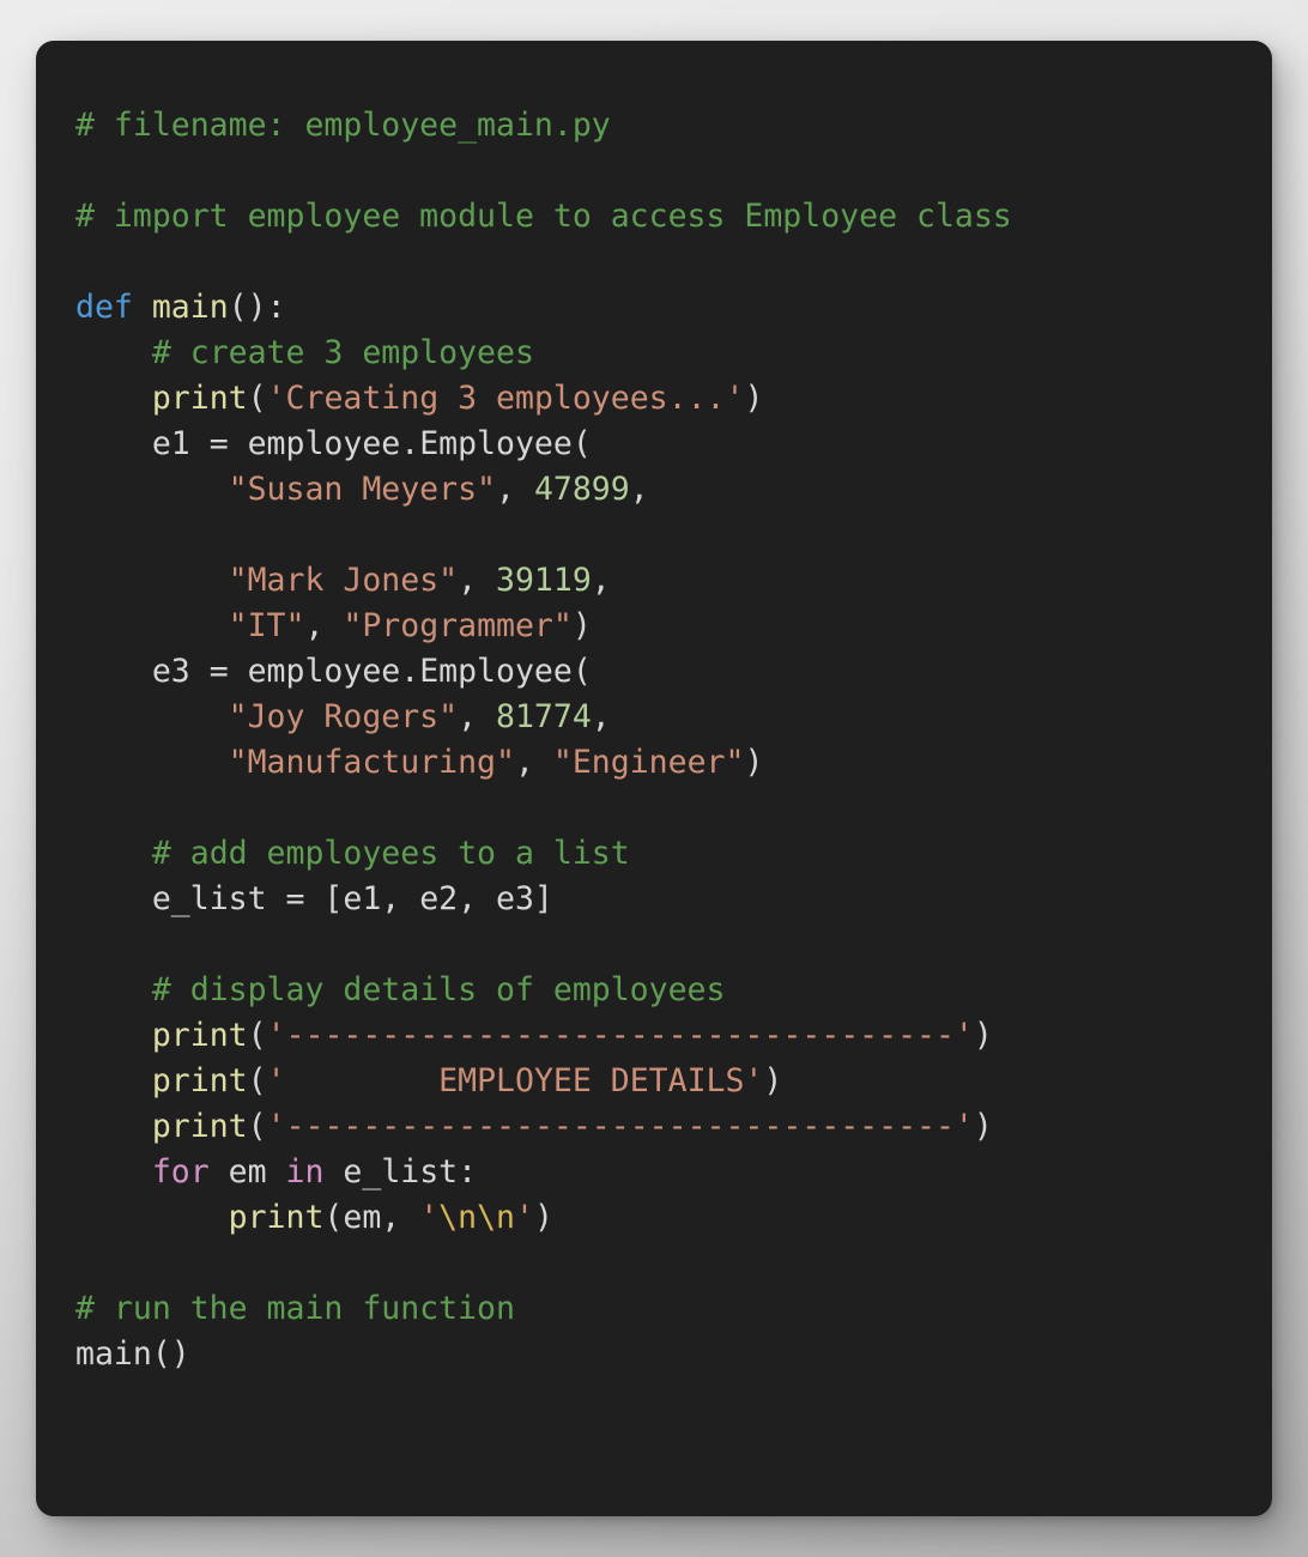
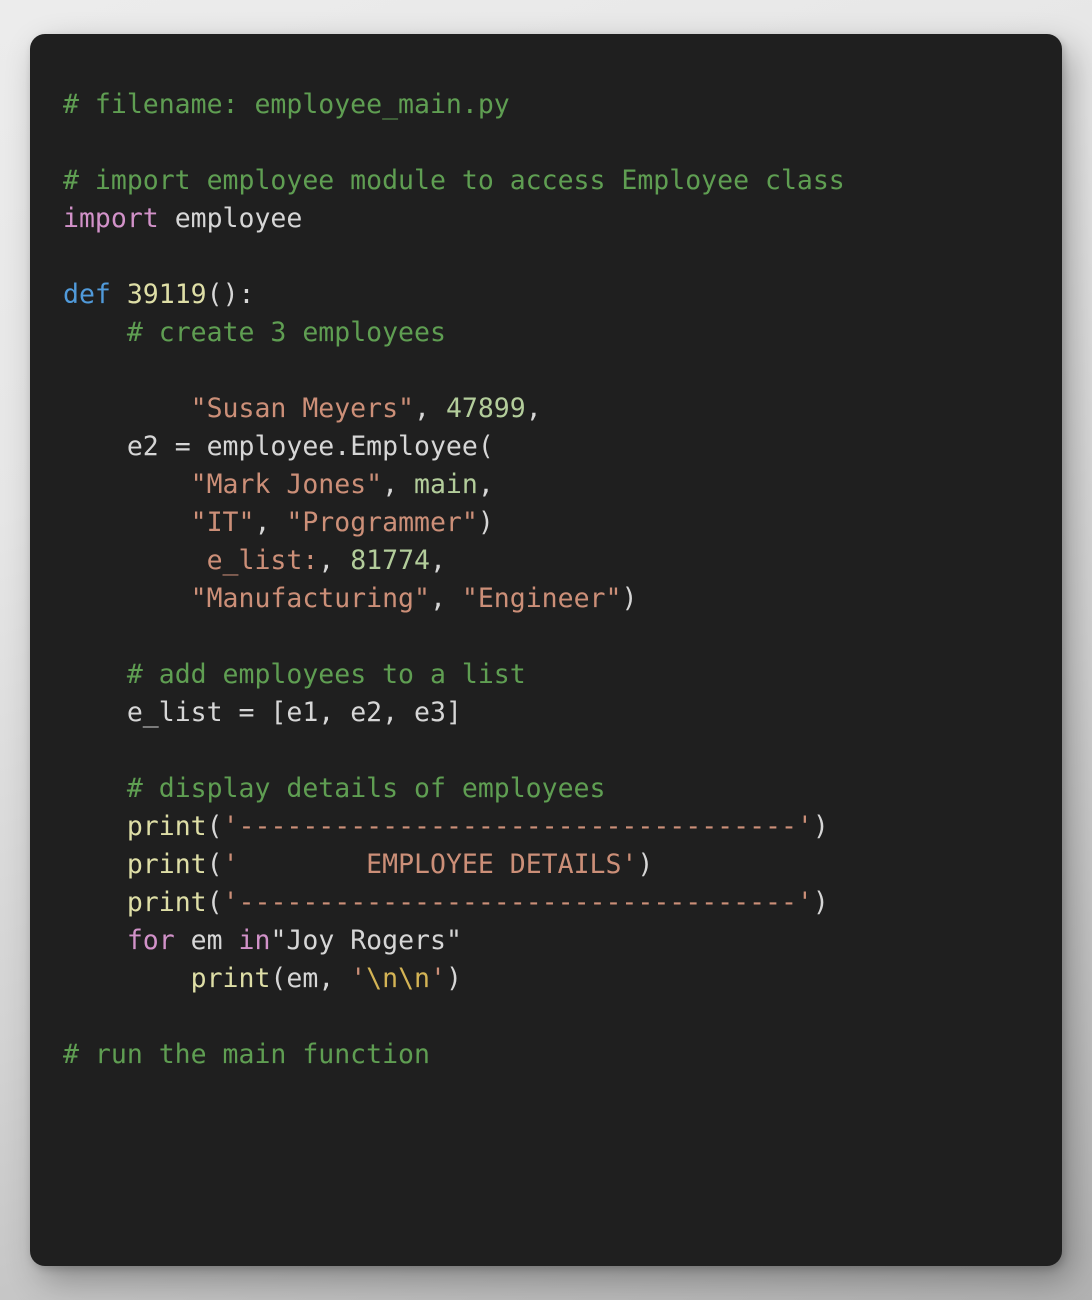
  # filename: employee_main.py
  # import employee module to access Employee class
+ import employee
- def main():
+ def 39119():
  # create 3 employees
- print('Creating 3 employees...')
- e1 = employee.Employee(
  "Susan Meyers", 47899,
+ e2 = employee.Employee(
- "Mark Jones", 39119,
+ "Mark Jones", main,
  "IT", "Programmer")
- e3 = employee.Employee(
- "Joy Rogers", 81774,
+ e_list:, 81774,
  "Manufacturing", "Engineer")
  # add employees to a list
  e_list = [e1, e2, e3]
  # display details of employees
  print('-----------------------------------')
  print(' EMPLOYEE DETAILS')
  print('-----------------------------------')
- for em in e_list:
+ for em in"Joy Rogers"
  print(em, '\n\n')
  # run the main function
- main()
